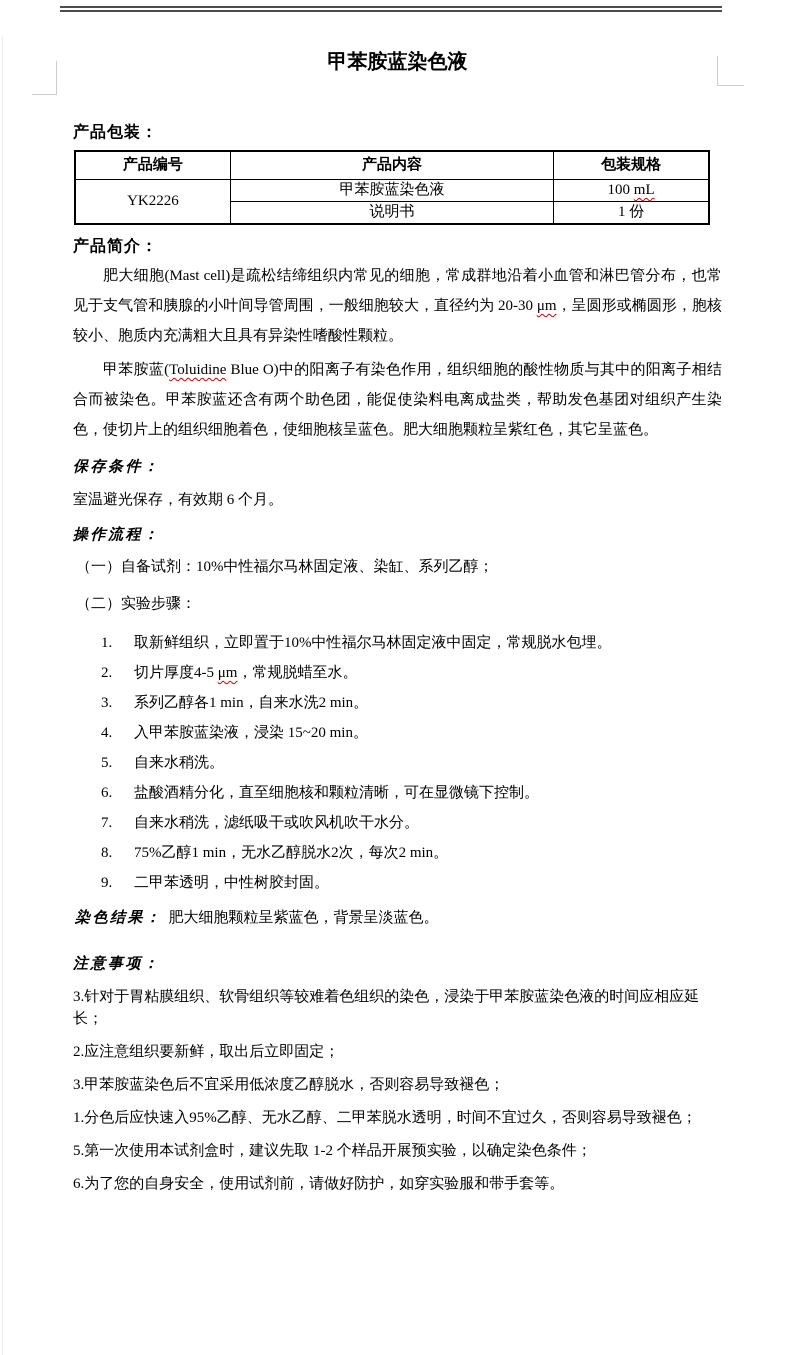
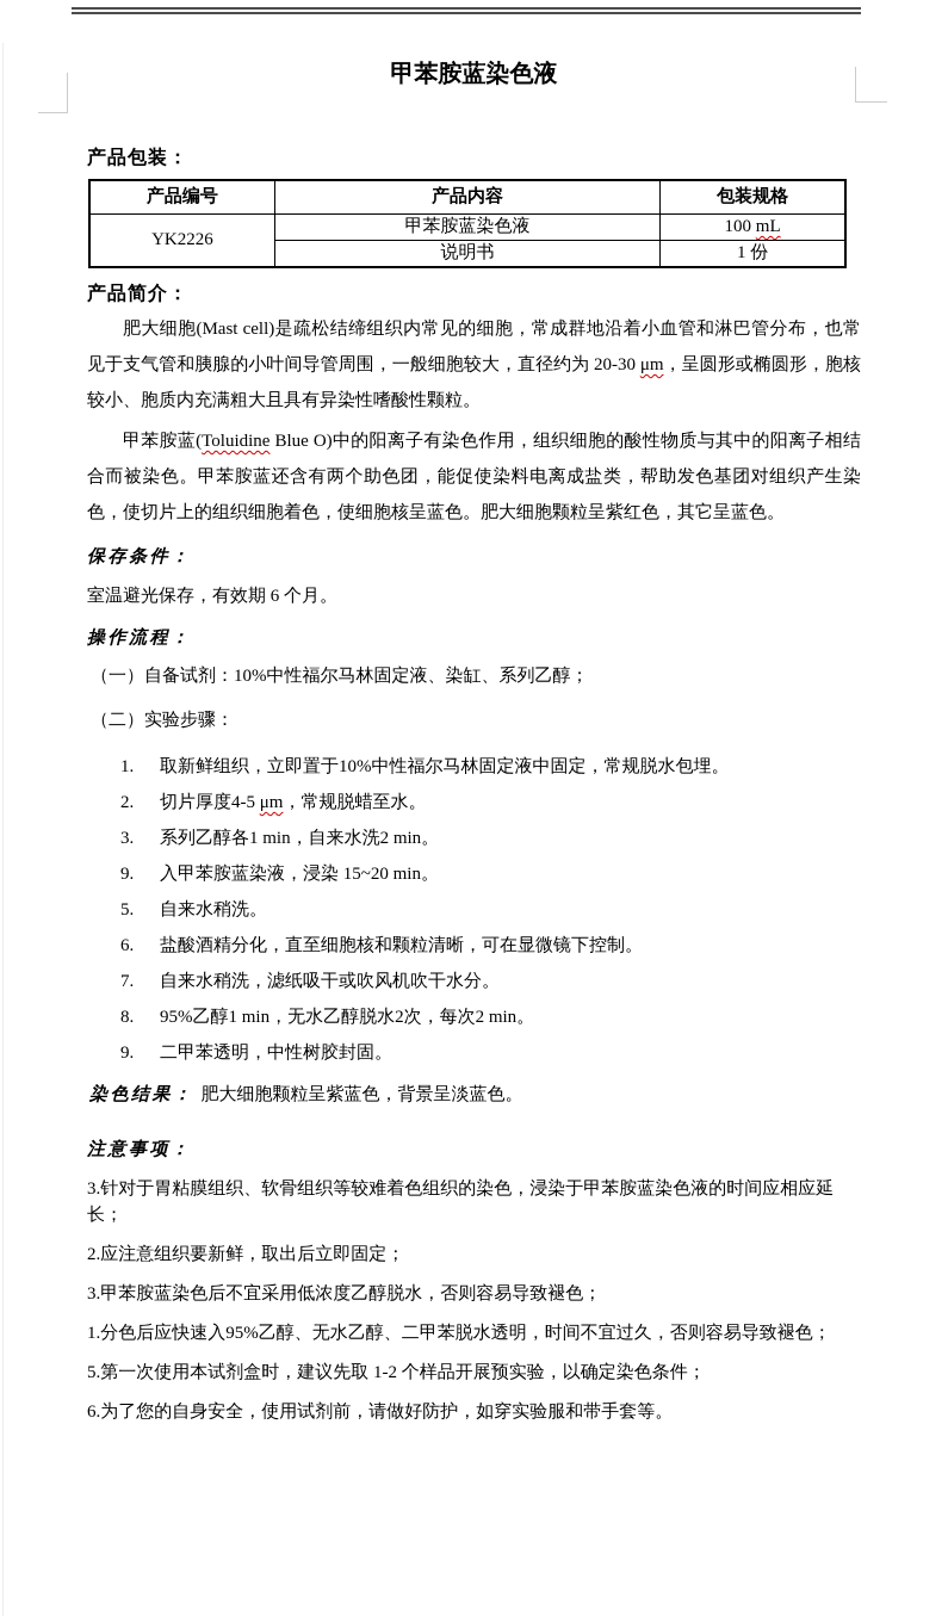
  甲苯胺蓝染色液
  产品包装：
  产品编号	产品内容	包装规格
  YK2226	甲苯胺蓝染色液	100 mL
  说明书	1 份
  产品简介：
  肥大细胞(Mast cell)是疏松结缔组织内常见的细胞，常成群地沿着小血管和淋巴管分布，也常见于支气管和胰腺的小叶间导管周围，一般细胞较大，直径约为 20-30 μm，呈圆形或椭圆形，胞核较小、胞质内充满粗大且具有异染性嗜酸性颗粒。
  甲苯胺蓝(Toluidine Blue O)中的阳离子有染色作用，组织细胞的酸性物质与其中的阳离子相结合而被染色。甲苯胺蓝还含有两个助色团，能促使染料电离成盐类，帮助发色基团对组织产生染色，使切片上的组织细胞着色，使细胞核呈蓝色。肥大细胞颗粒呈紫红色，其它呈蓝色。
  保存条件：
  室温避光保存，有效期 6 个月。
  操作流程：
  （一）自备试剂：10%中性福尔马林固定液、染缸、系列乙醇；
  （二）实验步骤：
  1. 取新鲜组织，立即置于10%中性福尔马林固定液中固定，常规脱水包埋。
  2. 切片厚度4-5 μm，常规脱蜡至水。
  3. 系列乙醇各1 min，自来水洗2 min。
- 4. 入甲苯胺蓝染液，浸染 15~20 min。
+ 9. 入甲苯胺蓝染液，浸染 15~20 min。
  5. 自来水稍洗。
  6. 盐酸酒精分化，直至细胞核和颗粒清晰，可在显微镜下控制。
  7. 自来水稍洗，滤纸吸干或吹风机吹干水分。
- 8. 75%乙醇1 min，无水乙醇脱水2次，每次2 min。
+ 8. 95%乙醇1 min，无水乙醇脱水2次，每次2 min。
  9. 二甲苯透明，中性树胶封固。
  染色结果： 肥大细胞颗粒呈紫蓝色，背景呈淡蓝色。
  注意事项：
  3.针对于胃粘膜组织、软骨组织等较难着色组织的染色，浸染于甲苯胺蓝染色液的时间应相应延长；
  2.应注意组织要新鲜，取出后立即固定；
  3.甲苯胺蓝染色后不宜采用低浓度乙醇脱水，否则容易导致褪色；
  1.分色后应快速入95%乙醇、无水乙醇、二甲苯脱水透明，时间不宜过久，否则容易导致褪色；
  5.第一次使用本试剂盒时，建议先取 1-2 个样品开展预实验，以确定染色条件；
  6.为了您的自身安全，使用试剂前，请做好防护，如穿实验服和带手套等。
